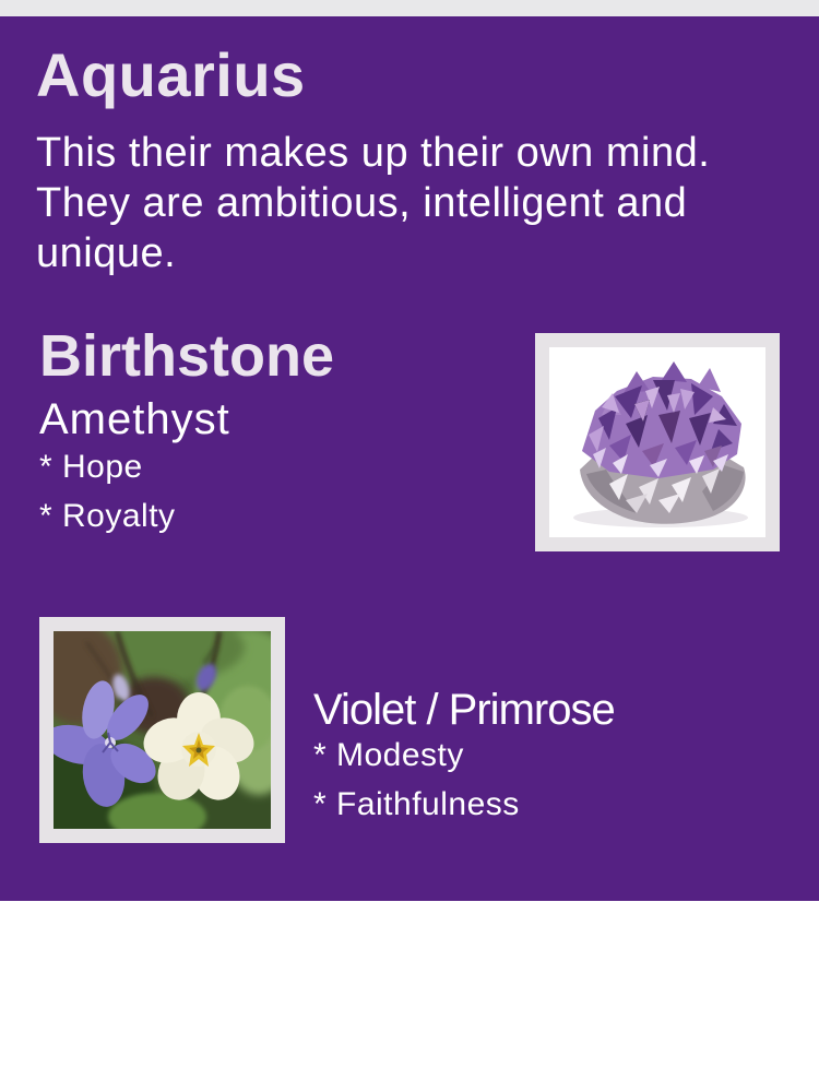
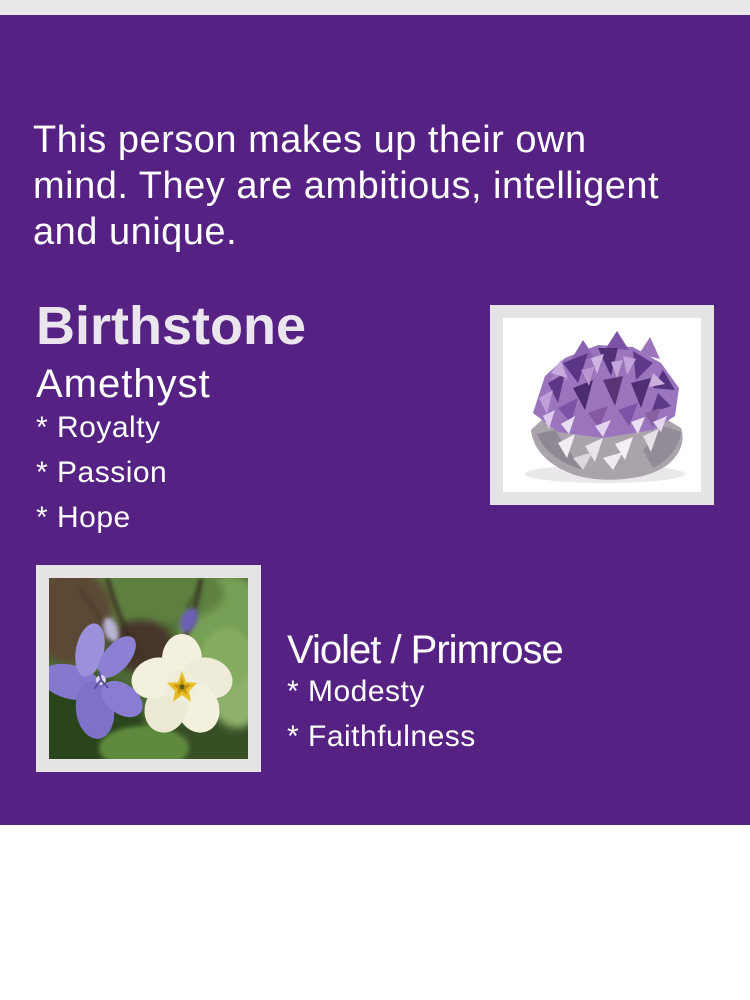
- Aquarius
- This their makes up their own mind. They are ambitious, intelligent and unique.
+ This person makes up their own mind. They are ambitious, intelligent and unique.
  Birthstone
  Amethyst
- * Hope
+ * Royalty
+ * Passion
- * Royalty
+ * Hope
  Violet / Primrose
  * Modesty
  * Faithfulness
